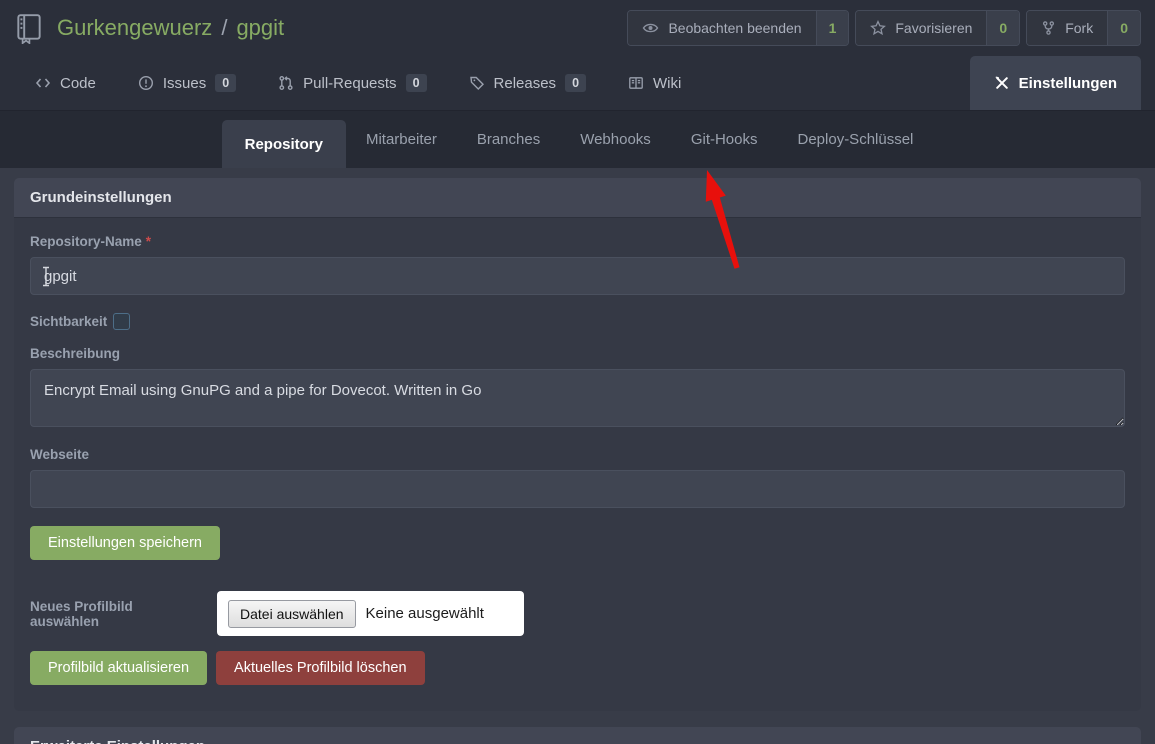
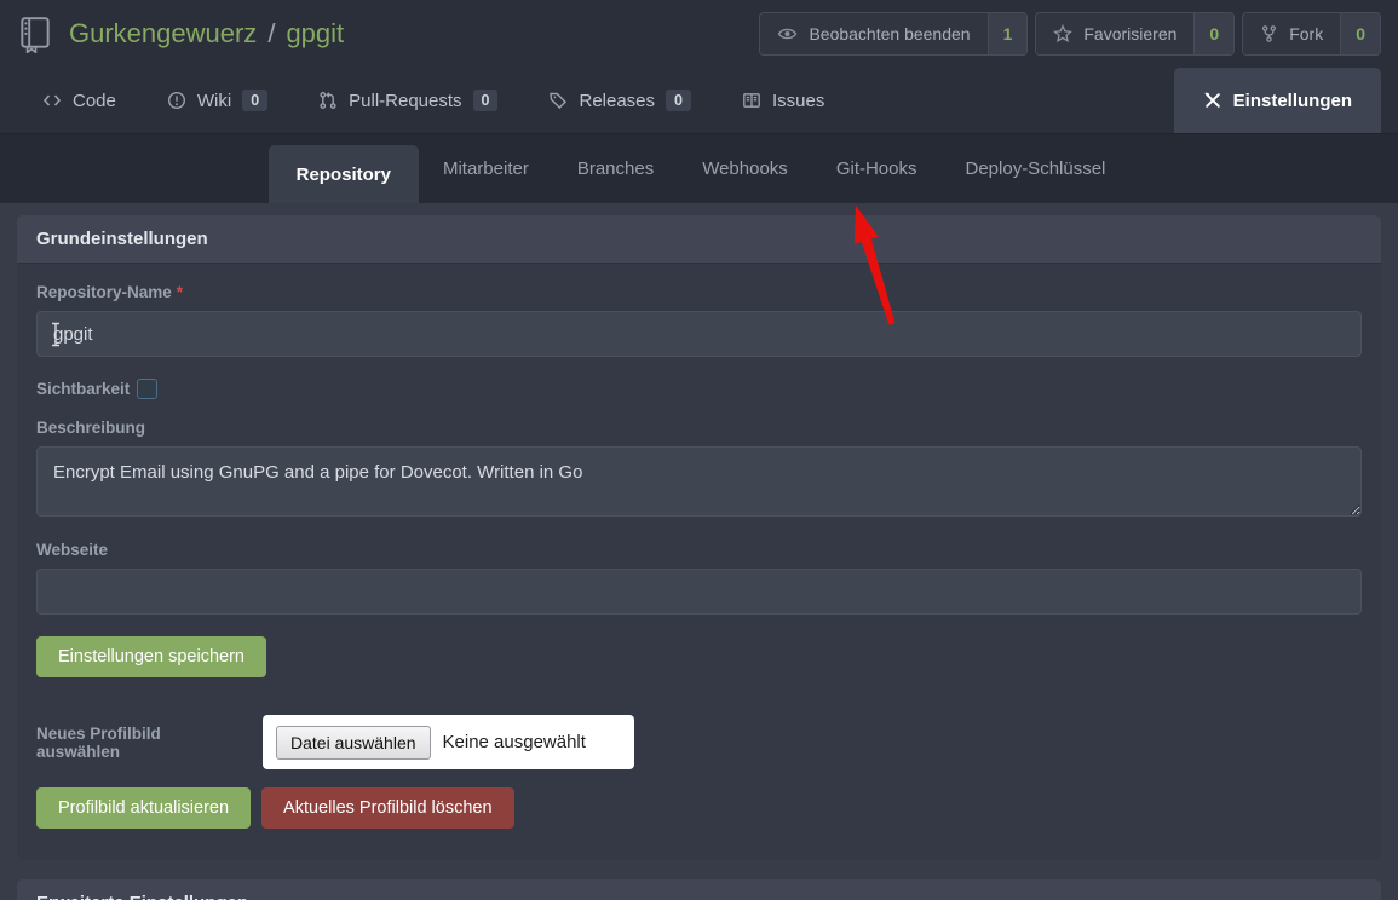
  Gurkengewuerz
  /
  gpgit
  Beobachten beenden
  1
  Favorisieren
  0
  Fork
  0
  Code
- Issues
+ Wiki
  0
  Pull-Requests
  0
  Releases
  0
- Wiki
+ Issues
  Einstellungen
  Repository
  Mitarbeiter
  Branches
  Webhooks
  Git-Hooks
  Deploy-Schlüssel
  Grundeinstellungen
  Repository-Name
  *
  gpgit
  Sichtbarkeit
  Beschreibung
  Encrypt Email using GnuPG and a pipe for Dovecot. Written in Go
  Webseite
  Einstellungen speichern
  Neues Profilbild auswählen
  Datei auswählen
  Keine ausgewählt
  Profilbild aktualisieren
  Aktuelles Profilbild löschen
